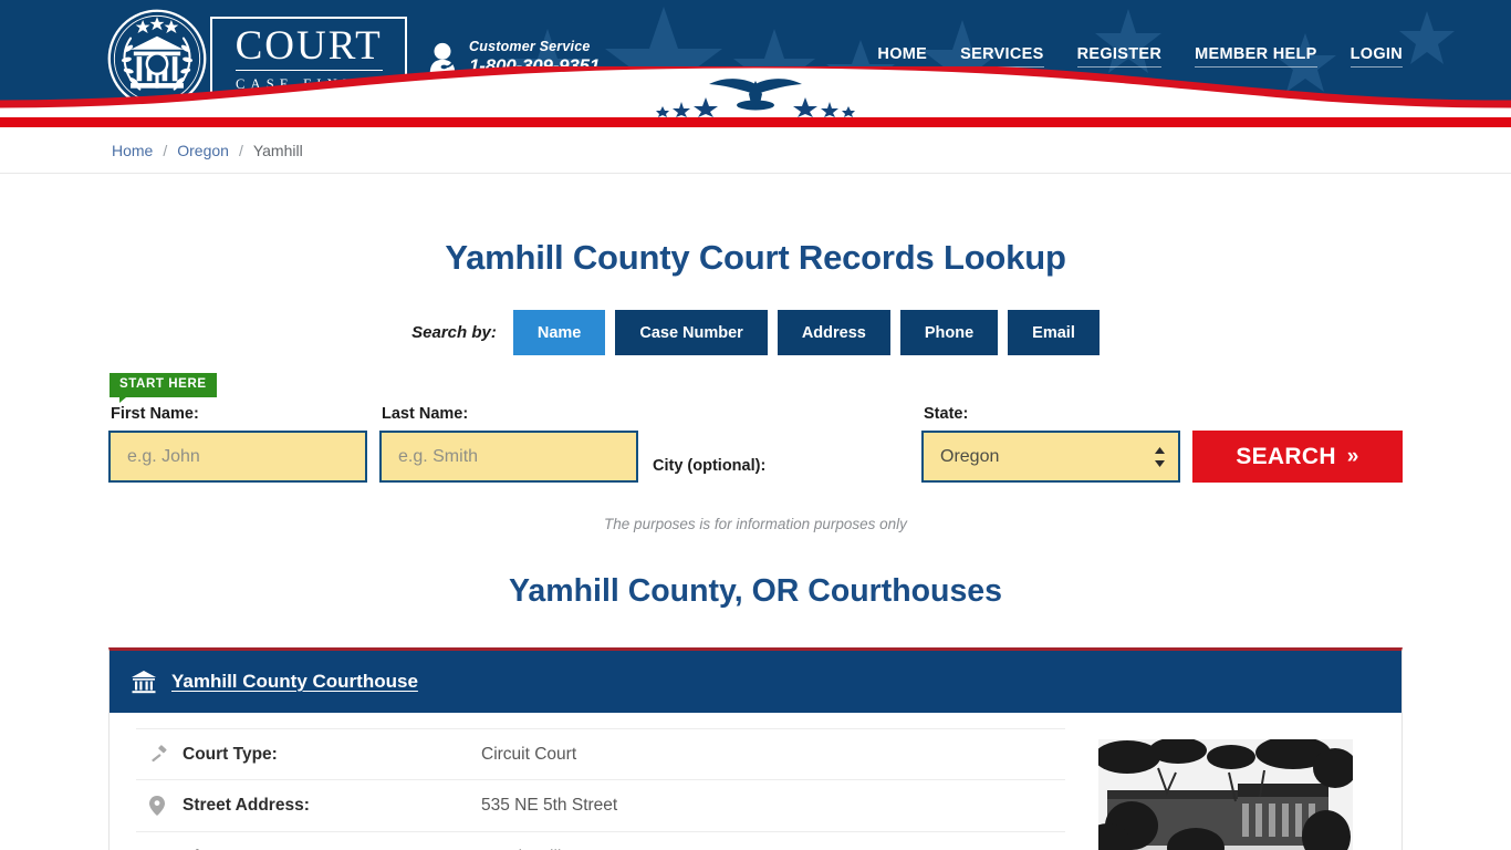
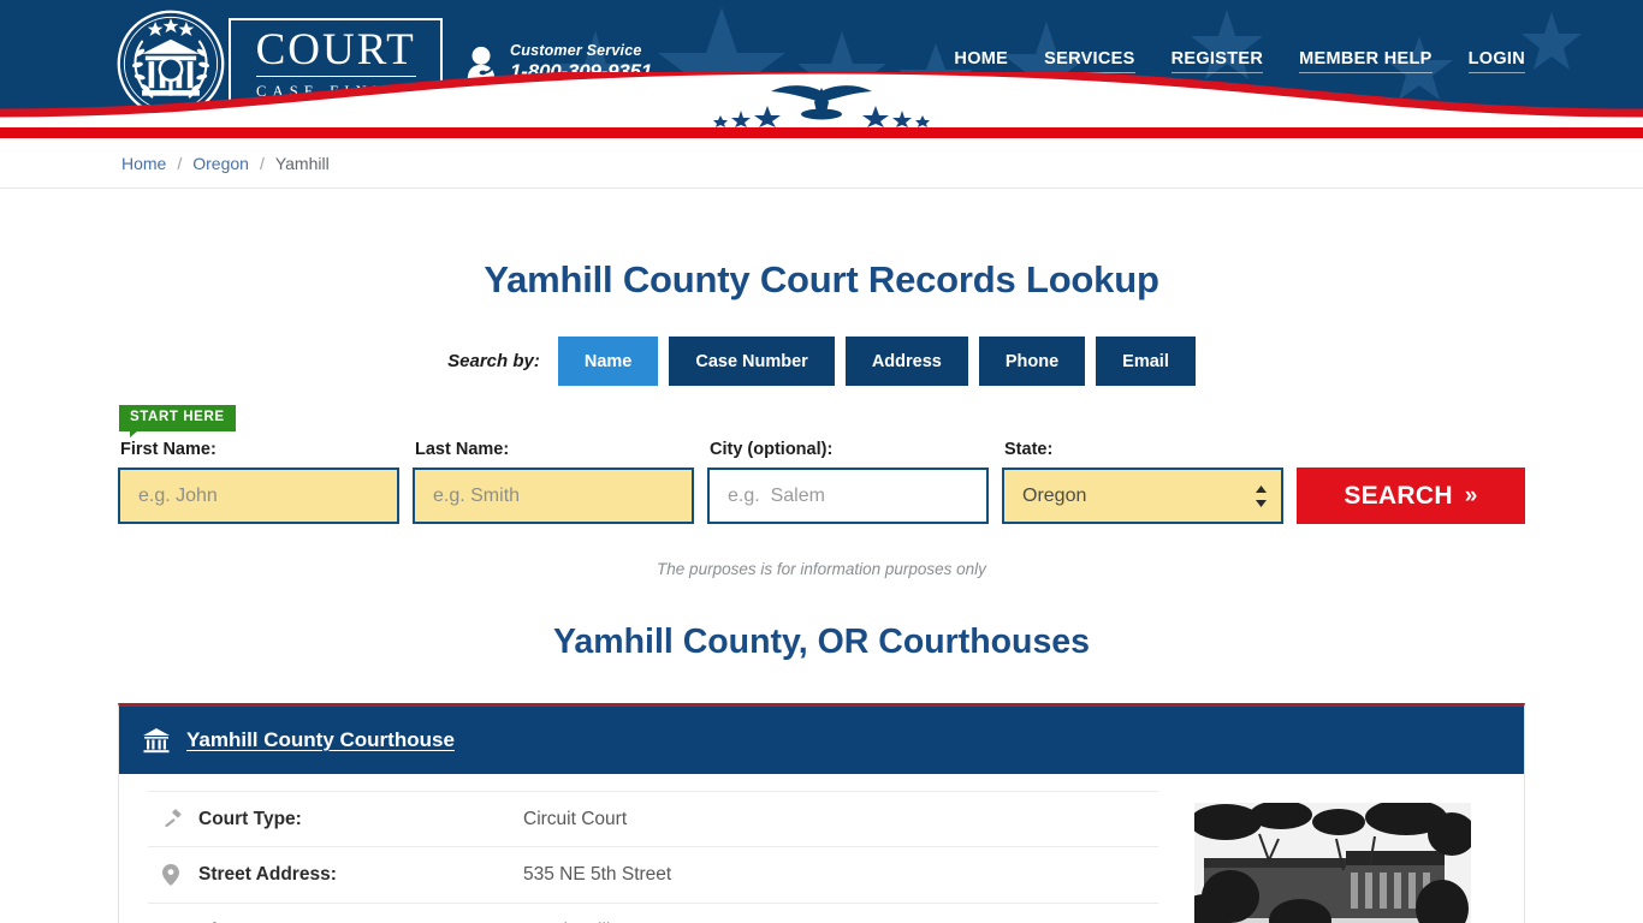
  COURT
  Customer Service
  HOME
  SERVICES
  REGISTER
  MEMBER HELP
  LOGIN
  Home
  /
  Oregon
  /
  Yamhill
  Yamhill County Court Records Lookup
  Search by:
  Name
  Case Number
  Address
  Phone
  Email
  START HERE
  First Name:
  e.g. John
  Last Name:
  e.g. Smith
  City (optional):
+ e.g. Salem
  State:
  Oregon
  SEARCH
  »
  The purposes is for information purposes only
  Yamhill County, OR Courthouses
  Yamhill County Courthouse
  Court Type:
  Circuit Court
  Street Address:
  535 NE 5th Street
